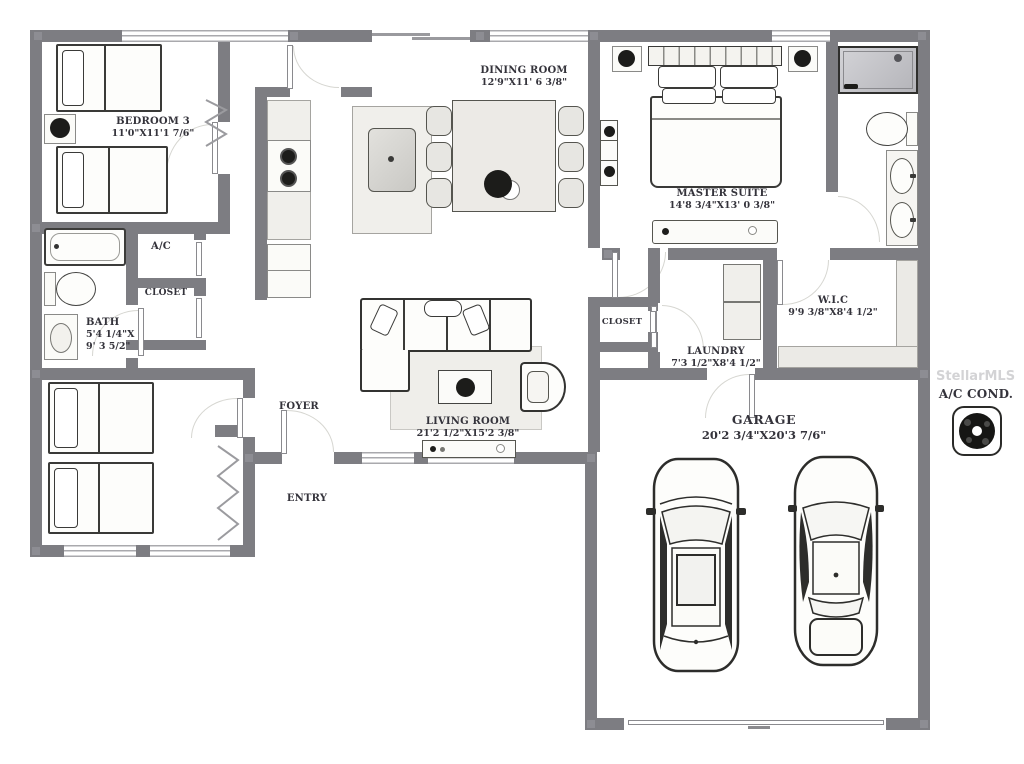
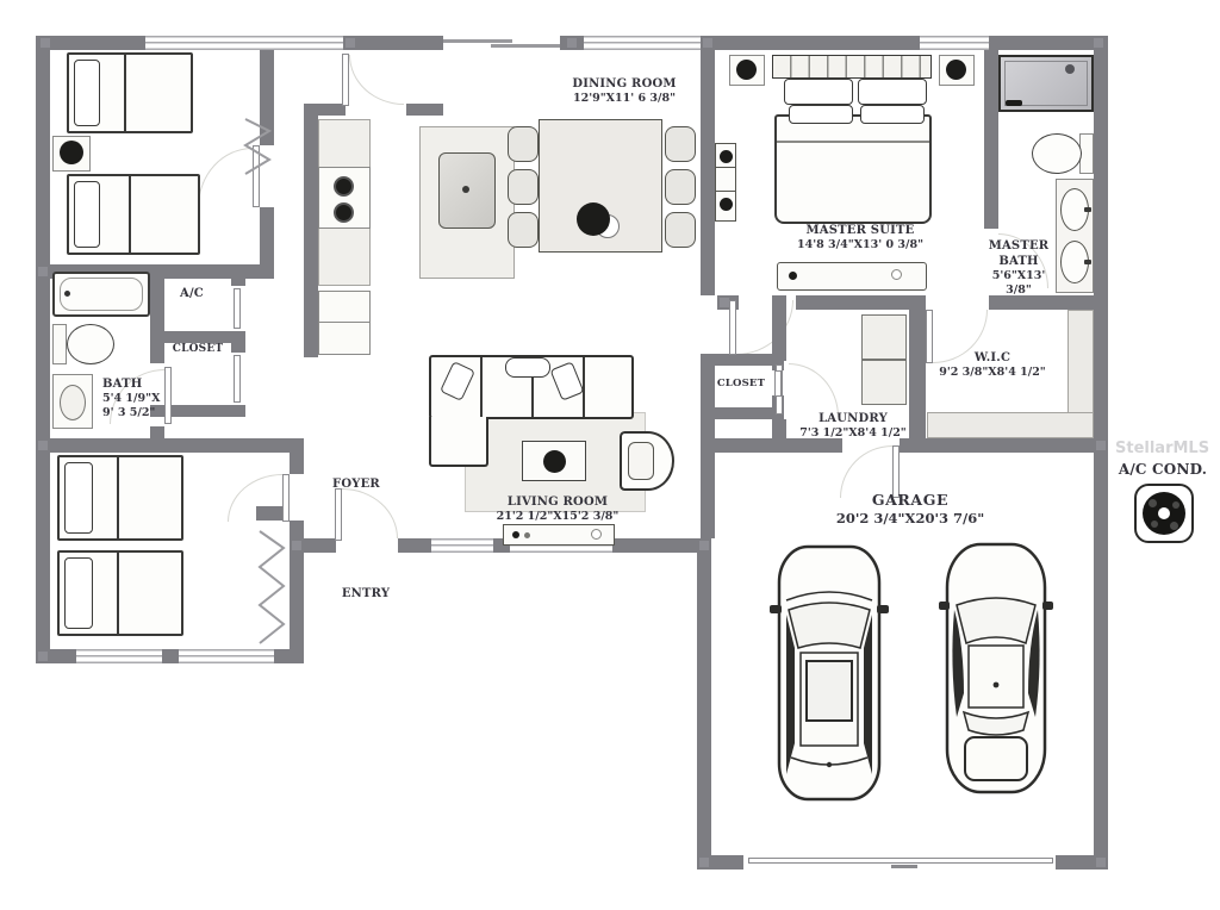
- BEDROOM 3
- 11'0"X11'1 7/6"
  DINING ROOM
  12'9"X11' 6 3/8"
  MASTER SUITE
  14'8 3/4"X13' 0 3/8"
+ MASTER BATH
+ 5'6"X13' 3/8"
  A/C
  CLOSET
  BATH
- 5'4 1/4"X
+ 5'4 1/9"X
  9' 3 5/2"
  FOYER
  ENTRY
  LIVING ROOM
  21'2 1/2"X15'2 3/8"
  CLOSET
  LAUNDRY
  7'3 1/2"X8'4 1/2"
  W.I.C
- 9'9 3/8"X8'4 1/2"
+ 9'2 3/8"X8'4 1/2"
  GARAGE
  20'2 3/4"X20'3 7/6"
  A/C COND.
  StellarMLS
